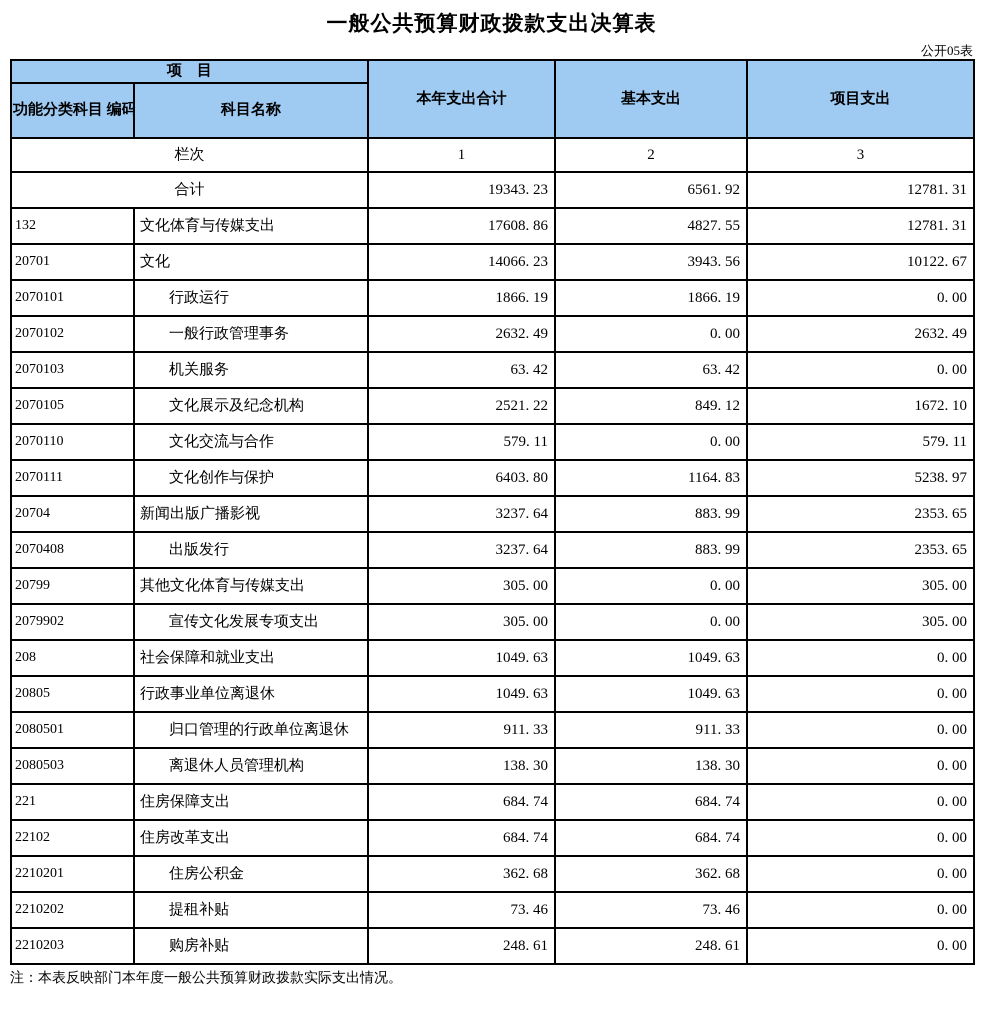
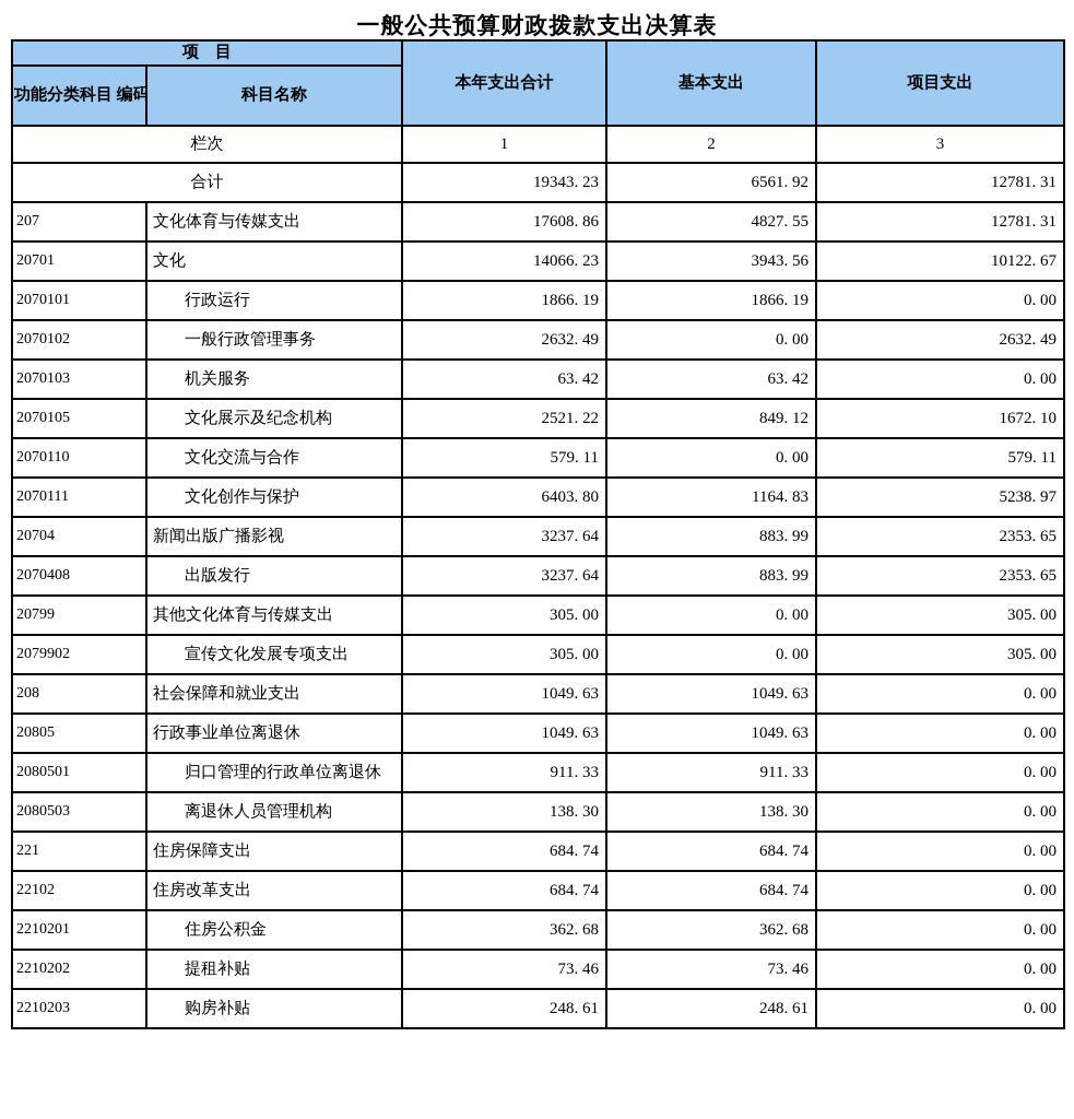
  一般公共预算财政拨款支出决算表
- 公开05表
  项 目	本年支出合计	基本支出	项目支出
  功能分类科目 编码	科目名称
  栏次	1	2	3
  合计	19343. 23	6561. 92	12781. 31
- 132	文化体育与传媒支出	17608. 86	4827. 55	12781. 31
+ 207	文化体育与传媒支出	17608. 86	4827. 55	12781. 31
  20701	文化	14066. 23	3943. 56	10122. 67
  2070101	行政运行	1866. 19	1866. 19	0. 00
  2070102	一般行政管理事务	2632. 49	0. 00	2632. 49
  2070103	机关服务	63. 42	63. 42	0. 00
  2070105	文化展示及纪念机构	2521. 22	849. 12	1672. 10
  2070110	文化交流与合作	579. 11	0. 00	579. 11
  2070111	文化创作与保护	6403. 80	1164. 83	5238. 97
  20704	新闻出版广播影视	3237. 64	883. 99	2353. 65
  2070408	出版发行	3237. 64	883. 99	2353. 65
  20799	其他文化体育与传媒支出	305. 00	0. 00	305. 00
  2079902	宣传文化发展专项支出	305. 00	0. 00	305. 00
  208	社会保障和就业支出	1049. 63	1049. 63	0. 00
  20805	行政事业单位离退休	1049. 63	1049. 63	0. 00
  2080501	归口管理的行政单位离退休	911. 33	911. 33	0. 00
  2080503	离退休人员管理机构	138. 30	138. 30	0. 00
  221	住房保障支出	684. 74	684. 74	0. 00
  22102	住房改革支出	684. 74	684. 74	0. 00
  2210201	住房公积金	362. 68	362. 68	0. 00
  2210202	提租补贴	73. 46	73. 46	0. 00
  2210203	购房补贴	248. 61	248. 61	0. 00
- 注：本表反映部门本年度一般公共预算财政拨款实际支出情况。
